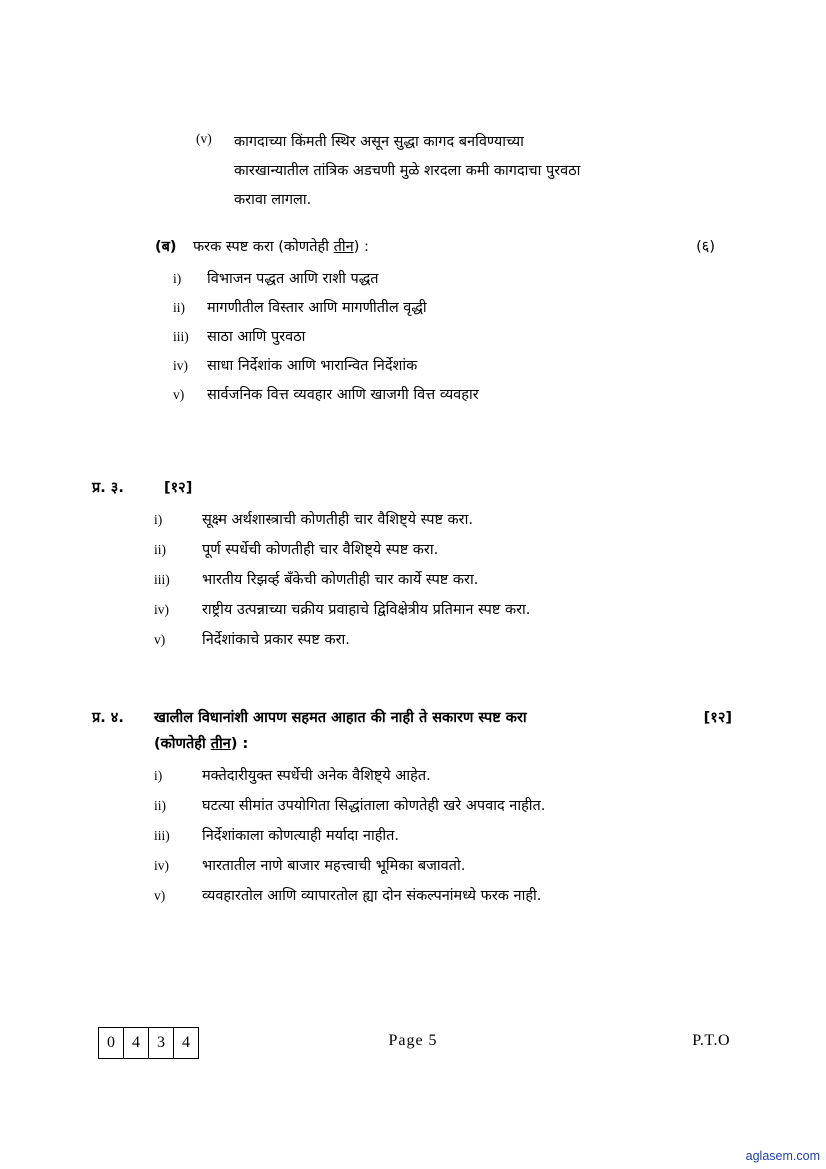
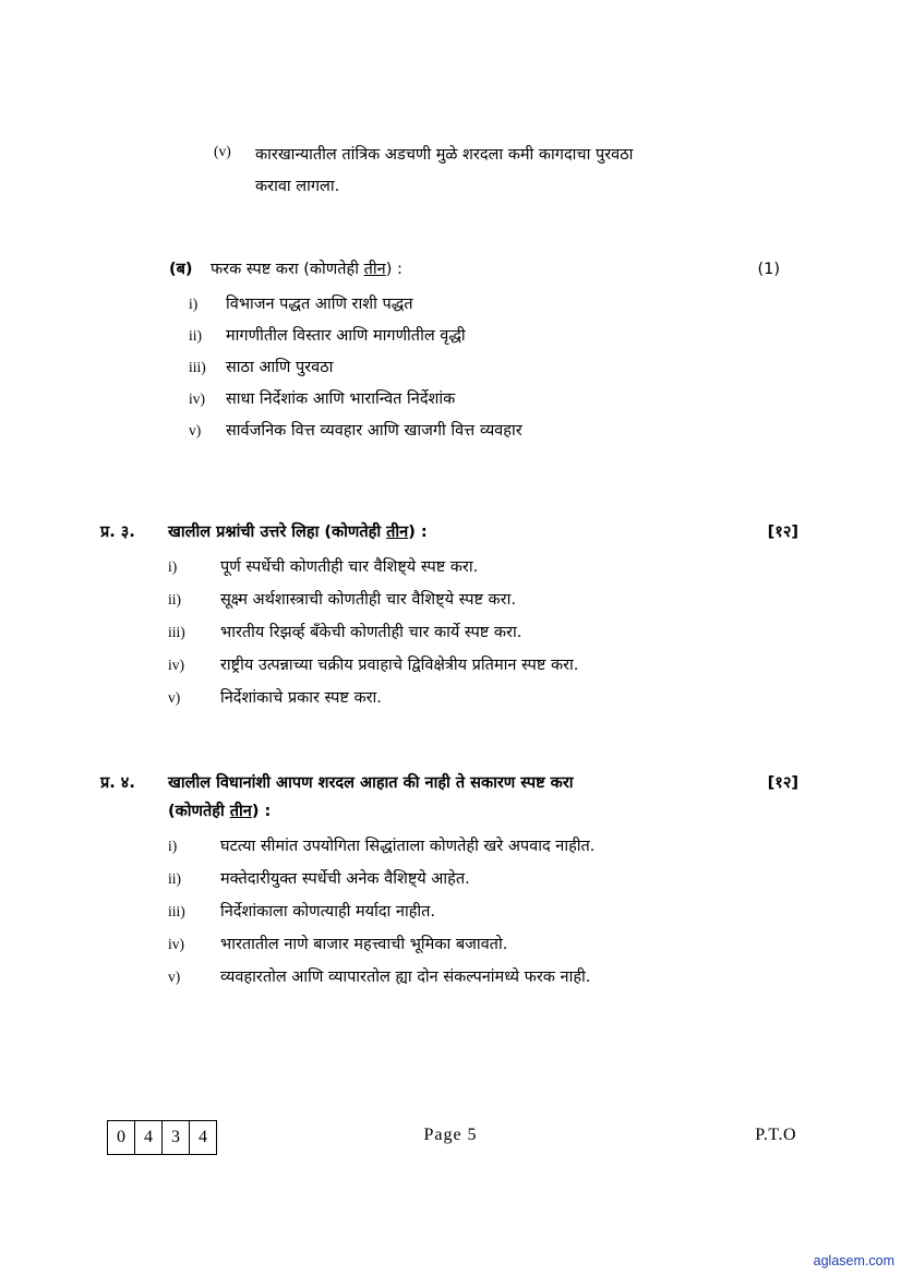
  (v)
- कागदाच्या किंमती स्थिर असून सुद्धा कागद बनविण्याच्या
  कारखान्यातील तांत्रिक अडचणी मुळे शरदला कमी कागदाचा पुरवठा
  करावा लागला.
  (ब)
  फरक स्पष्ट करा (कोणतेही तीन) :
- (६)
+ (1)
  i)
  विभाजन पद्धत आणि राशी पद्धत
  ii)
  मागणीतील विस्तार आणि मागणीतील वृद्धी
  iii)
  साठा आणि पुरवठा
  iv)
  साधा निर्देशांक आणि भारान्वित निर्देशांक
  v)
  सार्वजनिक वित्त व्यवहार आणि खाजगी वित्त व्यवहार
  प्र. ३.
+ खालील प्रश्नांची उत्तरे लिहा (कोणतेही तीन) :
  [१२]
  i)
- सूक्ष्म अर्थशास्त्राची कोणतीही चार वैशिष्ट्ये स्पष्ट करा.
+ पूर्ण स्पर्धेची कोणतीही चार वैशिष्ट्ये स्पष्ट करा.
  ii)
- पूर्ण स्पर्धेची कोणतीही चार वैशिष्ट्ये स्पष्ट करा.
+ सूक्ष्म अर्थशास्त्राची कोणतीही चार वैशिष्ट्ये स्पष्ट करा.
  iii)
  भारतीय रिझर्व्ह बँकेची कोणतीही चार कार्ये स्पष्ट करा.
  iv)
  राष्ट्रीय उत्पन्नाच्या चक्रीय प्रवाहाचे द्विविक्षेत्रीय प्रतिमान स्पष्ट करा.
  v)
  निर्देशांकाचे प्रकार स्पष्ट करा.
  प्र. ४.
- खालील विधानांशी आपण सहमत आहात की नाही ते सकारण स्पष्ट करा
+ खालील विधानांशी आपण शरदल आहात की नाही ते सकारण स्पष्ट करा
  [१२]
  (कोणतेही तीन) :
  i)
- मक्तेदारीयुक्त स्पर्धेची अनेक वैशिष्ट्ये आहेत.
+ घटत्या सीमांत उपयोगिता सिद्धांताला कोणतेही खरे अपवाद नाहीत.
  ii)
- घटत्या सीमांत उपयोगिता सिद्धांताला कोणतेही खरे अपवाद नाहीत.
+ मक्तेदारीयुक्त स्पर्धेची अनेक वैशिष्ट्ये आहेत.
  iii)
  निर्देशांकाला कोणत्याही मर्यादा नाहीत.
  iv)
  भारतातील नाणे बाजार महत्त्वाची भूमिका बजावतो.
  v)
  व्यवहारतोल आणि व्यापारतोल ह्या दोन संकल्पनांमध्ये फरक नाही.
  0
  4
  3
  4
  Page 5
  P.T.O
  aglasem.com
